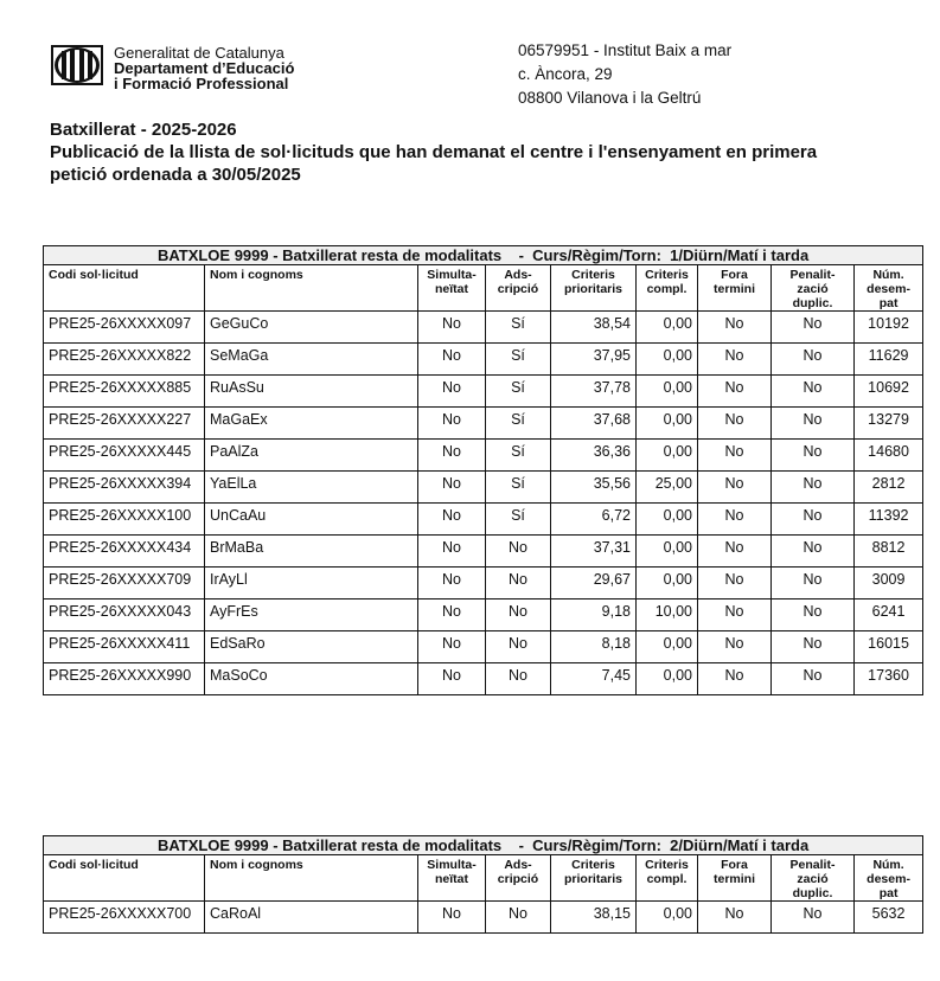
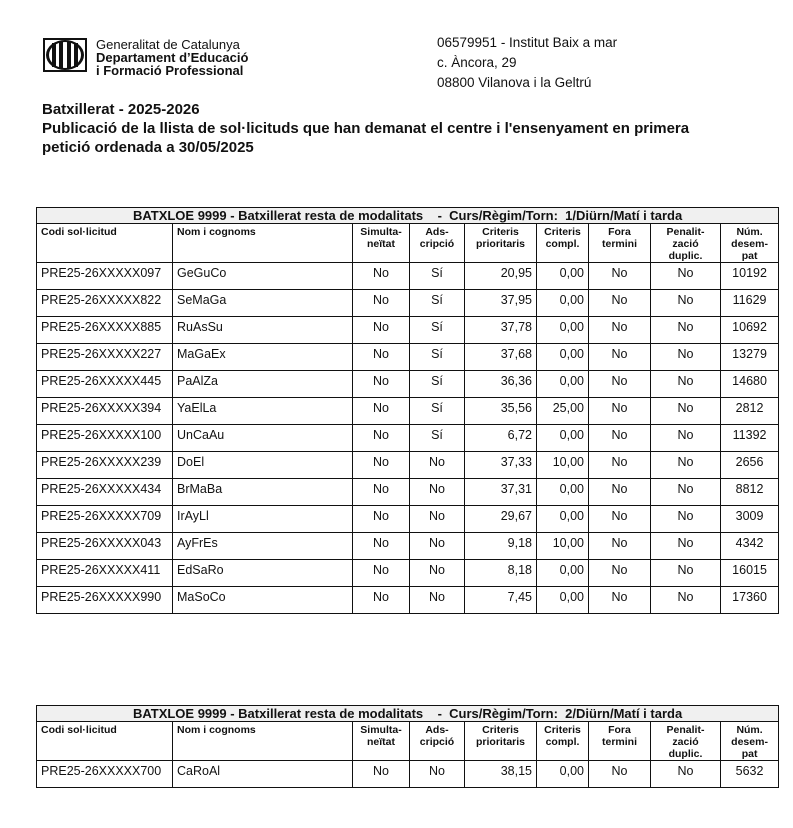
  Generalitat de Catalunya
  Departament d’Educació
  i Formació Professional
  06579951 - Institut Baix a mar
  c. Àncora, 29
  08800 Vilanova i la Geltrú
  Batxillerat - 2025-2026
  Publicació de la llista de sol·licituds que han demanat el centre i l'ensenyament en primera
  petició ordenada a 30/05/2025
  BATXLOE 9999 - Batxillerat resta de modalitats - Curs/Règim/Torn: 1/Diürn/Matí i tarda
  Codi sol·licitud	Nom i cognoms	Simulta- neïtat	Ads- cripció	Criteris prioritaris	Criteris compl.	Fora termini	Penalit- zació duplic.	Núm. desem- pat
- PRE25-26XXXXX097	GeGuCo	No	Sí	38,54	0,00	No	No	10192
+ PRE25-26XXXXX097	GeGuCo	No	Sí	20,95	0,00	No	No	10192
  PRE25-26XXXXX822	SeMaGa	No	Sí	37,95	0,00	No	No	11629
  PRE25-26XXXXX885	RuAsSu	No	Sí	37,78	0,00	No	No	10692
  PRE25-26XXXXX227	MaGaEx	No	Sí	37,68	0,00	No	No	13279
  PRE25-26XXXXX445	PaAlZa	No	Sí	36,36	0,00	No	No	14680
  PRE25-26XXXXX394	YaElLa	No	Sí	35,56	25,00	No	No	2812
  PRE25-26XXXXX100	UnCaAu	No	Sí	6,72	0,00	No	No	11392
+ PRE25-26XXXXX239	DoEl	No	No	37,33	10,00	No	No	2656
  PRE25-26XXXXX434	BrMaBa	No	No	37,31	0,00	No	No	8812
  PRE25-26XXXXX709	IrAyLl	No	No	29,67	0,00	No	No	3009
- PRE25-26XXXXX043	AyFrEs	No	No	9,18	10,00	No	No	6241
+ PRE25-26XXXXX043	AyFrEs	No	No	9,18	10,00	No	No	4342
  PRE25-26XXXXX411	EdSaRo	No	No	8,18	0,00	No	No	16015
  PRE25-26XXXXX990	MaSoCo	No	No	7,45	0,00	No	No	17360
  BATXLOE 9999 - Batxillerat resta de modalitats - Curs/Règim/Torn: 2/Diürn/Matí i tarda
  Codi sol·licitud	Nom i cognoms	Simulta- neïtat	Ads- cripció	Criteris prioritaris	Criteris compl.	Fora termini	Penalit- zació duplic.	Núm. desem- pat
  PRE25-26XXXXX700	CaRoAl	No	No	38,15	0,00	No	No	5632
